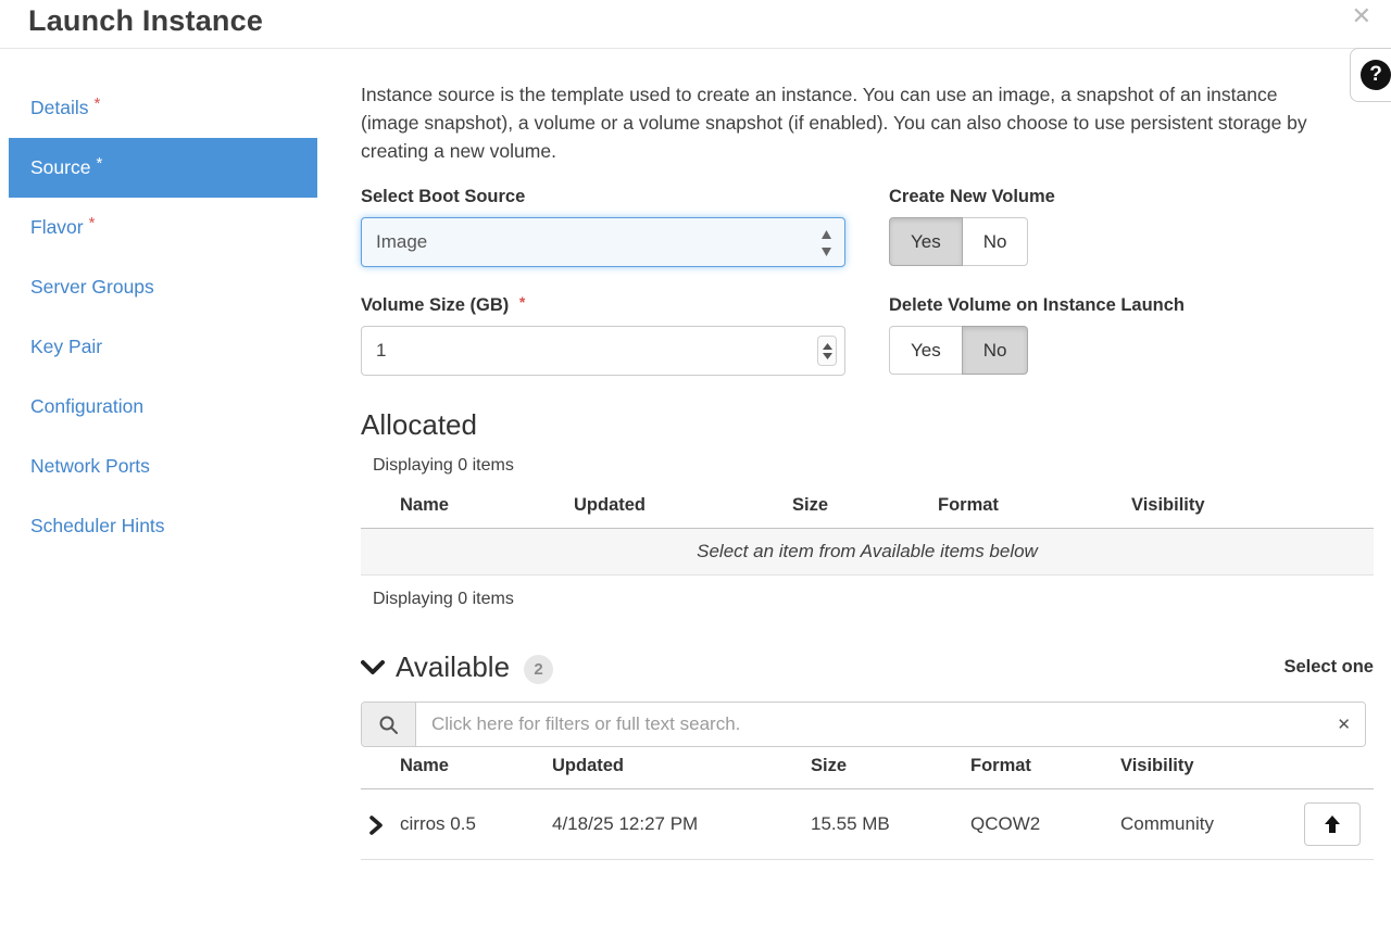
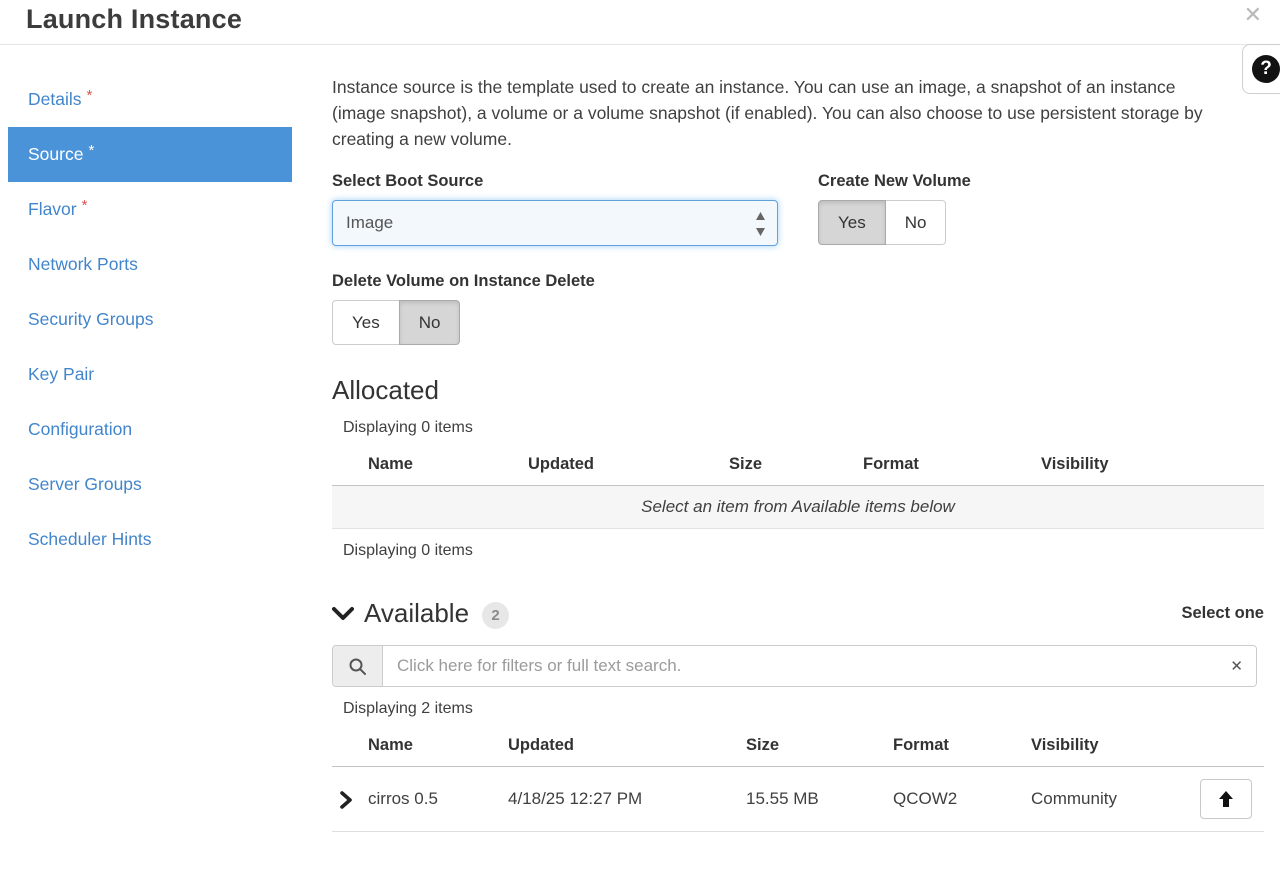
  Launch Instance
  ✕
  ?
  Details
  *
  Source
  *
  Flavor
  *
- Server Groups
+ Network Ports
+ Security Groups
  Key Pair
  Configuration
- Network Ports
+ Server Groups
  Scheduler Hints
  Instance source is the template used to create an instance. You can use an image, a snapshot of an instance (image snapshot), a volume or a volume snapshot (if enabled). You can also choose to use persistent storage by creating a new volume.
  Select Boot Source
  Image
  Create New Volume
  Yes
  No
- Volume Size (GB) *
- 1
- Delete Volume on Instance Launch
+ Delete Volume on Instance Delete
  Yes
  No
  Allocated
  Displaying 0 items
  Name
  Updated
  Size
  Format
  Visibility
  Select an item from Available items below
  Displaying 0 items
  Available
  2
  Select one
  Click here for filters or full text search.
  ✕
+ Displaying 2 items
  Name
  Updated
  Size
  Format
  Visibility
  cirros 0.5
  4/18/25 12:27 PM
  15.55 MB
  QCOW2
  Community
